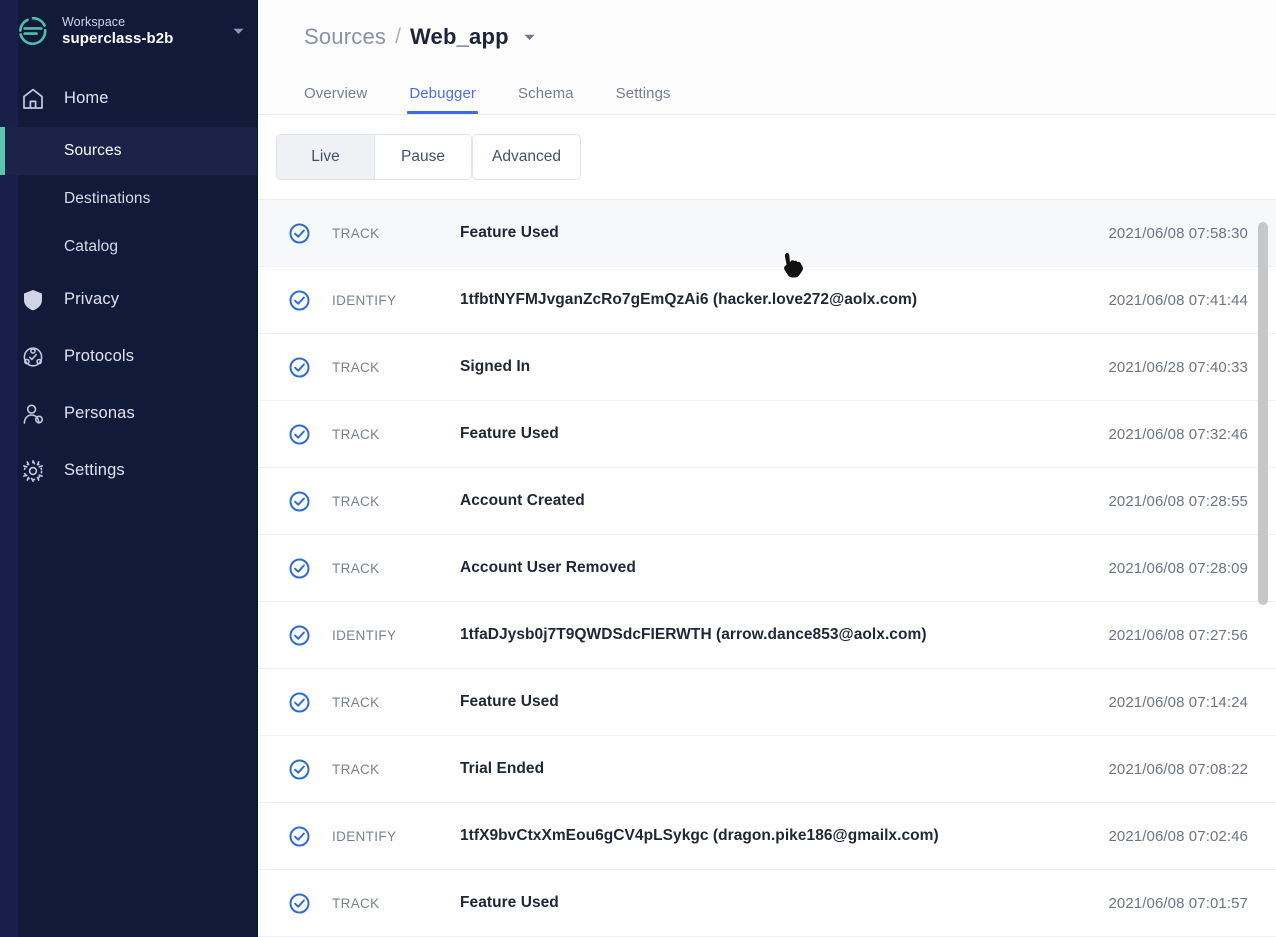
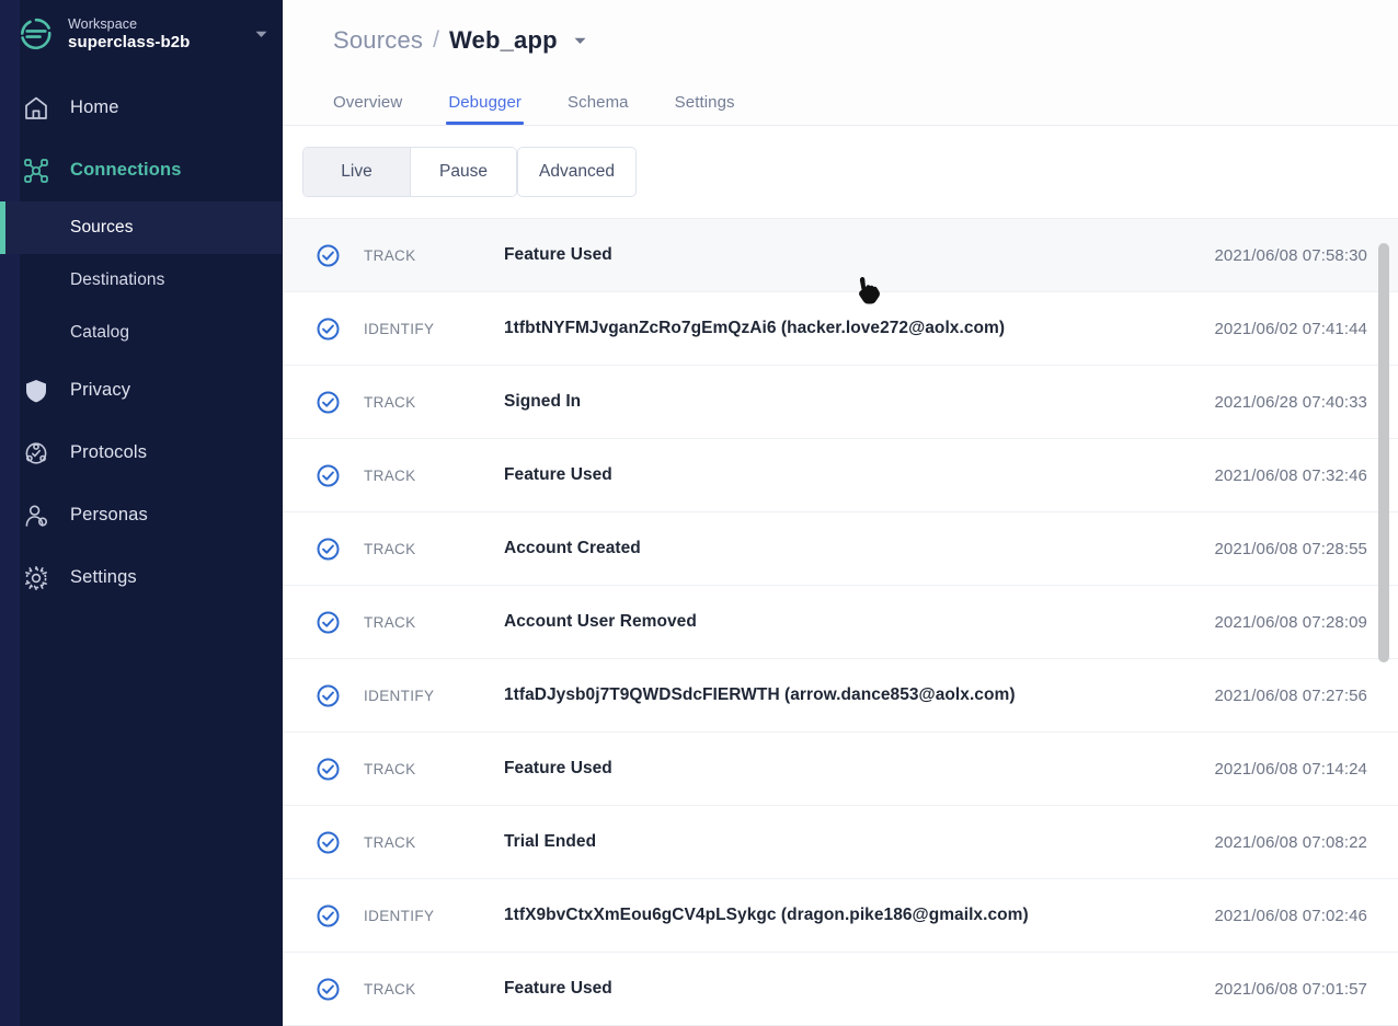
  Workspace
  superclass-b2b
  Home
+ Connections
  Sources
  Destinations
  Catalog
  Privacy
  Protocols
  Personas
  Settings
  Sources
  /
  Web_app
  Overview
  Debugger
  Schema
  Settings
  Live
  Pause
  Advanced
  TRACK
  Feature Used
  2021/06/08 07:58:30
  IDENTIFY
  1tfbtNYFMJvganZcRo7gEmQzAi6 (hacker.love272@aolx.com)
- 2021/06/08 07:41:44
+ 2021/06/02 07:41:44
  TRACK
  Signed In
  2021/06/28 07:40:33
  TRACK
  Feature Used
  2021/06/08 07:32:46
  TRACK
  Account Created
  2021/06/08 07:28:55
  TRACK
  Account User Removed
  2021/06/08 07:28:09
  IDENTIFY
  1tfaDJysb0j7T9QWDSdcFIERWTH (arrow.dance853@aolx.com)
  2021/06/08 07:27:56
  TRACK
  Feature Used
  2021/06/08 07:14:24
  TRACK
  Trial Ended
  2021/06/08 07:08:22
  IDENTIFY
  1tfX9bvCtxXmEou6gCV4pLSykgc (dragon.pike186@gmailx.com)
  2021/06/08 07:02:46
  TRACK
  Feature Used
  2021/06/08 07:01:57
